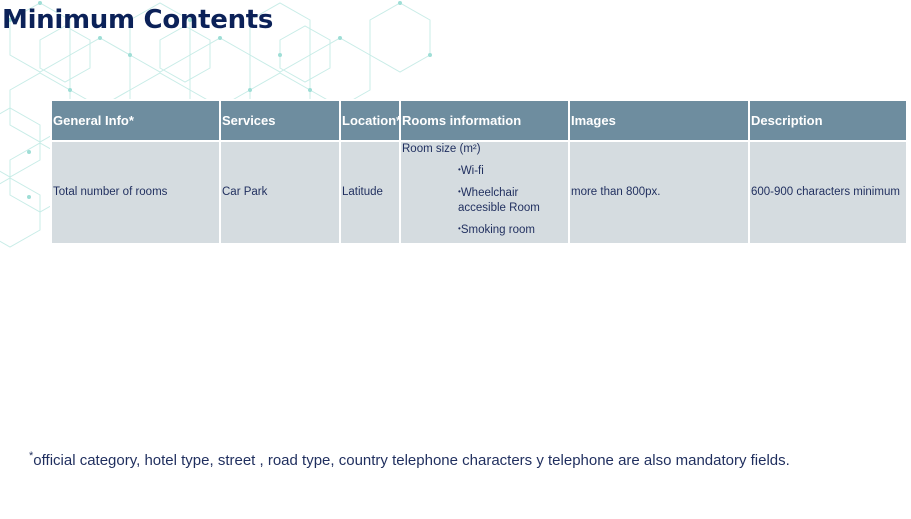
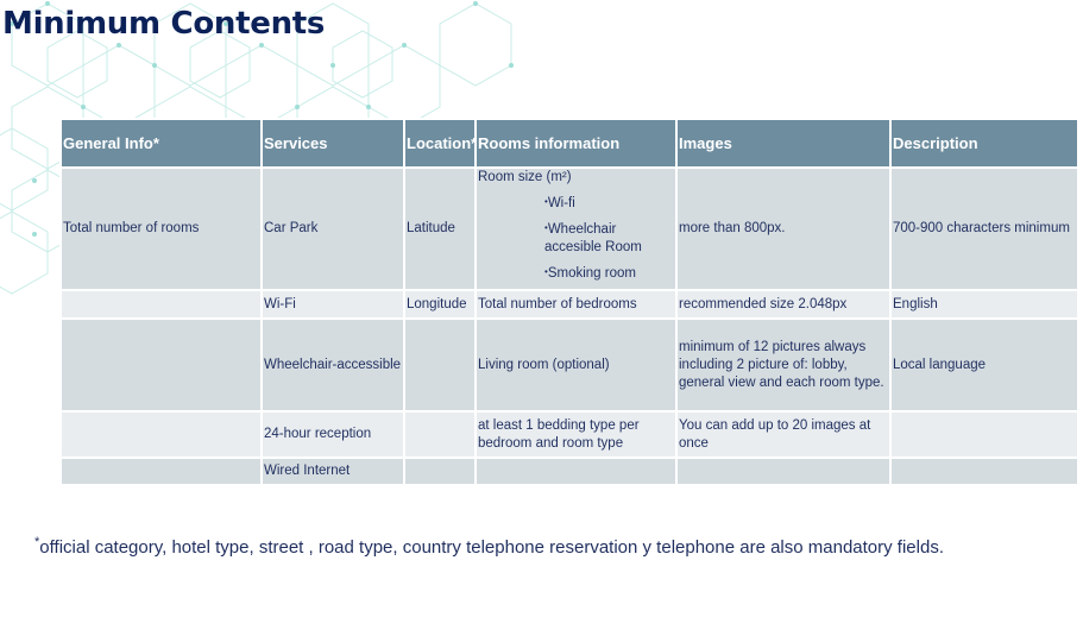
  Minimum Contents
  General Info*	Services	Location*	Rooms information	Images	Description
- Total number of rooms	Car Park	Latitude	Room size (m²) Wi-fi Wheelchair accesible Room Smoking room	more than 800px.	600-900 characters minimum
+ Total number of rooms	Car Park	Latitude	Room size (m²) Wi-fi Wheelchair accesible Room Smoking room	more than 800px.	700-900 characters minimum
+ 	Wi-Fi	Longitude	Total number of bedrooms	recommended size 2.048px	English
+ 	Wheelchair-accessible		Living room (optional)	minimum of 12 pictures always including 2 picture of: lobby, general view and each room type.	Local language
+ 	24-hour reception		at least 1 bedding type per bedroom and room type	You can add up to 20 images at once
+ 	Wired Internet
- *official category, hotel type, street , road type, country telephone characters y telephone are also mandatory fields.
+ *official category, hotel type, street , road type, country telephone reservation y telephone are also mandatory fields.
